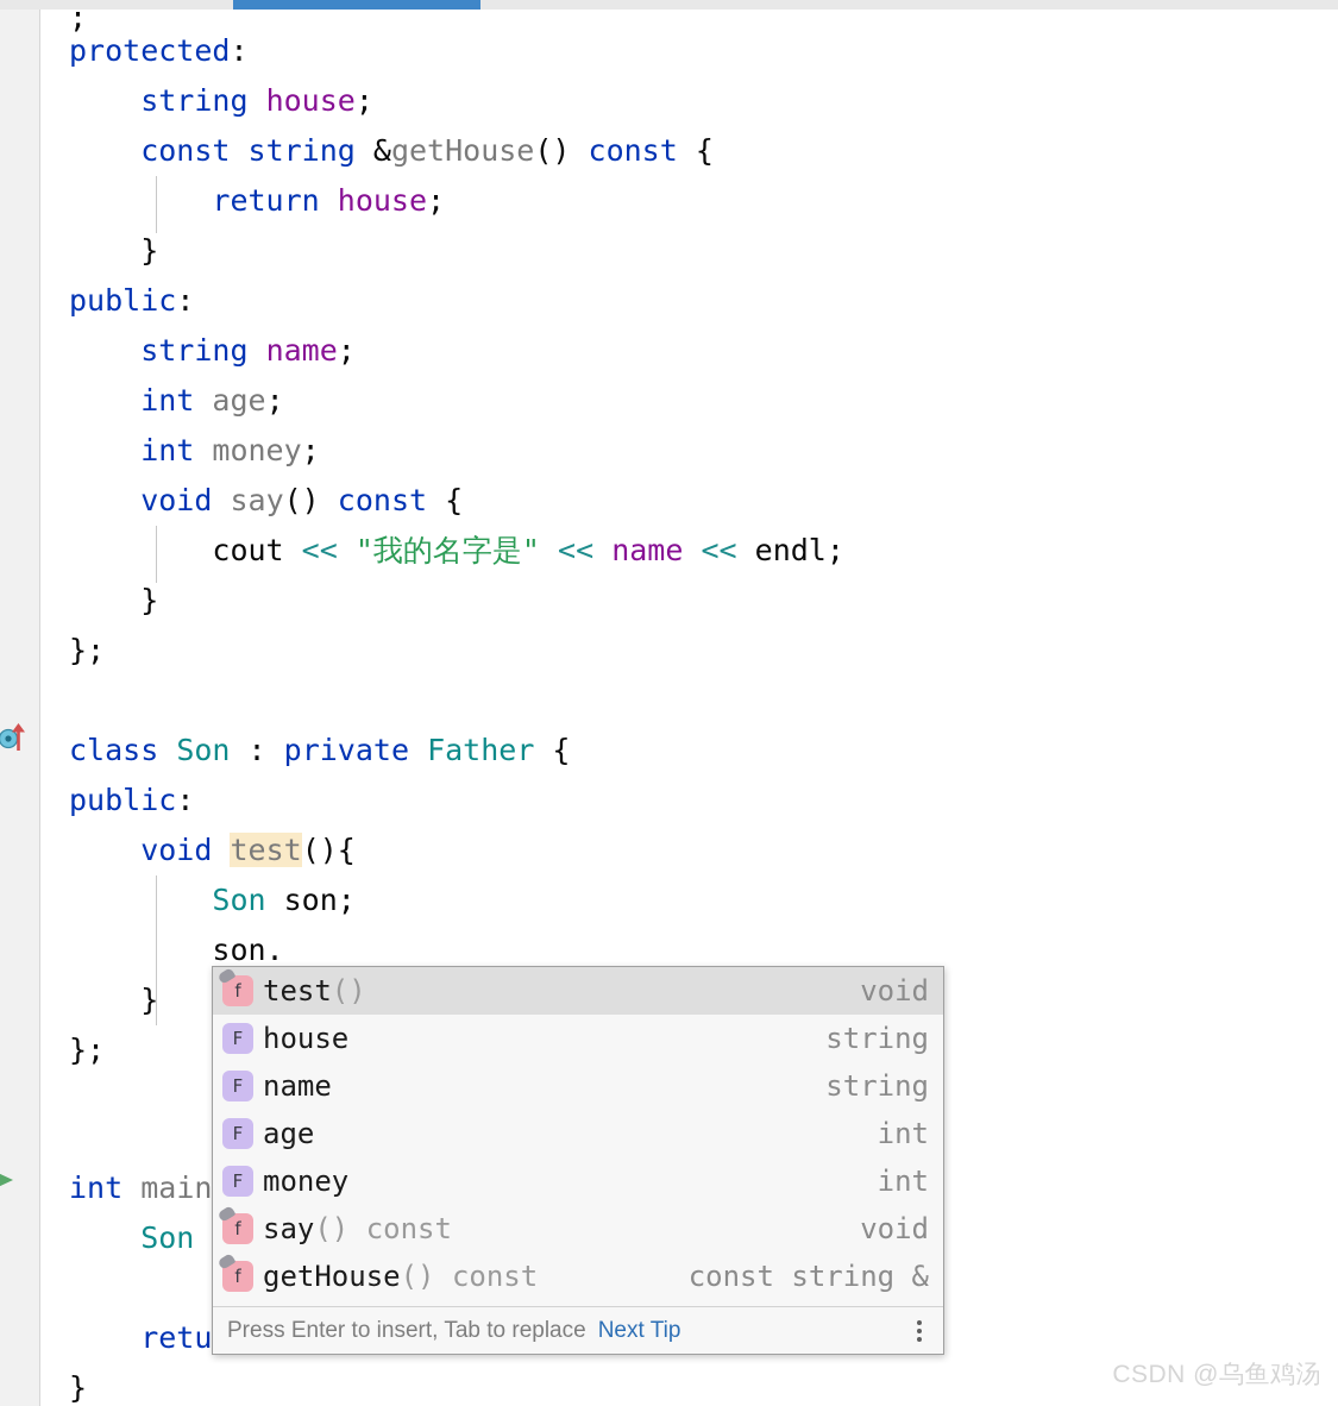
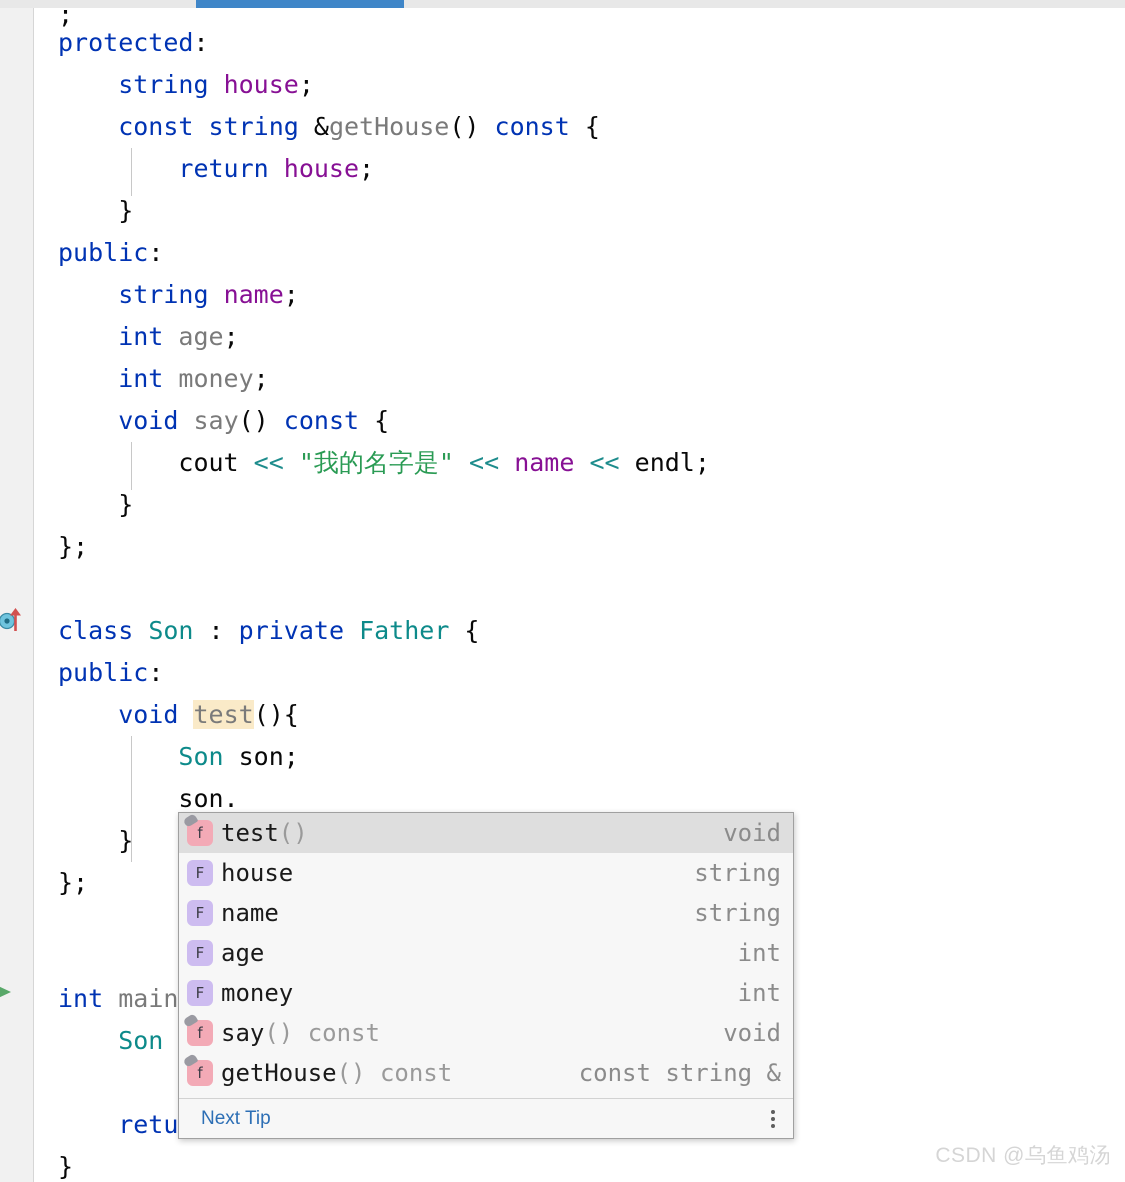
  ;
  protected:
  string house;
  const string &getHouse() const {
  return house;
  }
  public:
  string name;
  int age;
  int money;
  void say() const {
  cout << "我的名字是" << name << endl;
  }
  };
  class Son : private Father {
  public:
  void test(){
  Son son;
  son.
  }
  };
  int main
  Son
  retu
  }
  f
  test()
  void
  F
  house
  string
  F
  name
  string
  F
  age
  int
  F
  money
  int
  f
  say() const
  void
  f
  getHouse() const
  const string &
- Press Enter to insert, Tab to replace
  Next Tip
  CSDN @乌鱼鸡汤
